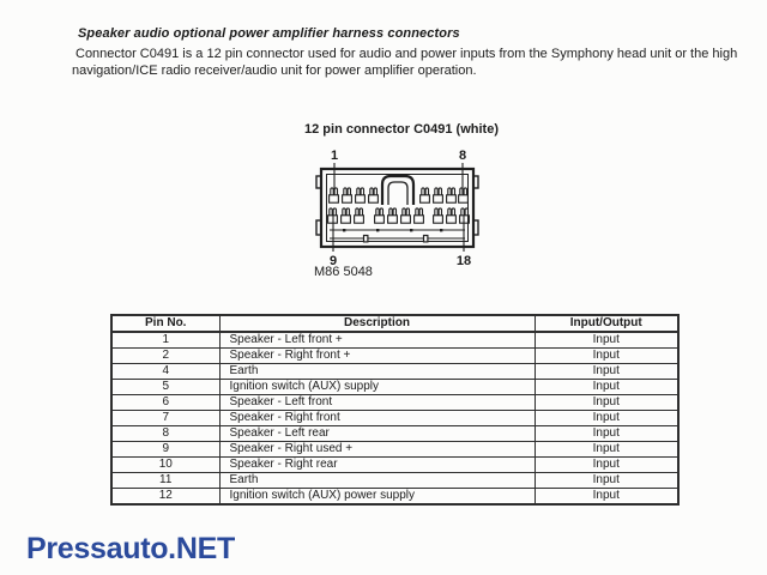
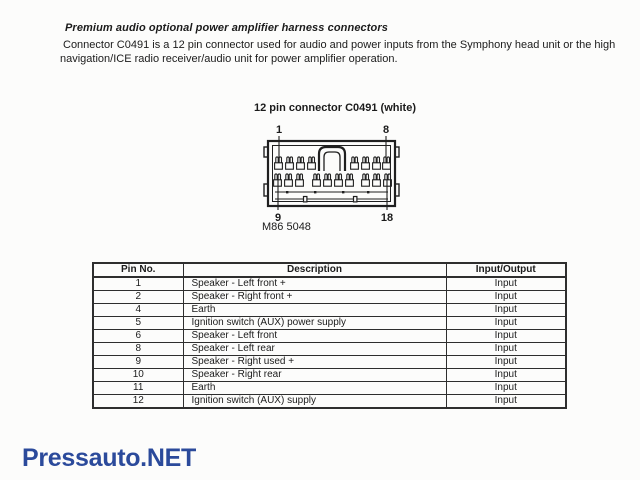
- Speaker audio optional power amplifier harness connectors
+ Premium audio optional power amplifier harness connectors
  Connector C0491 is a 12 pin connector used for audio and power inputs from the Symphony head unit or the high
  navigation/ICE radio receiver/audio unit for power amplifier operation.
  12 pin connector C0491 (white)
  1
  8
  9
  18
  M86 5048
  Pin No.	Description	Input/Output
  1	Speaker - Left front +	Input
  2	Speaker - Right front +	Input
  4	Earth	Input
- 5	Ignition switch (AUX) supply	Input
+ 5	Ignition switch (AUX) power supply	Input
  6	Speaker - Left front	Input
- 7	Speaker - Right front	Input
  8	Speaker - Left rear	Input
  9	Speaker - Right used +	Input
  10	Speaker - Right rear	Input
  11	Earth	Input
- 12	Ignition switch (AUX) power supply	Input
+ 12	Ignition switch (AUX) supply	Input
  Pressauto.NET
